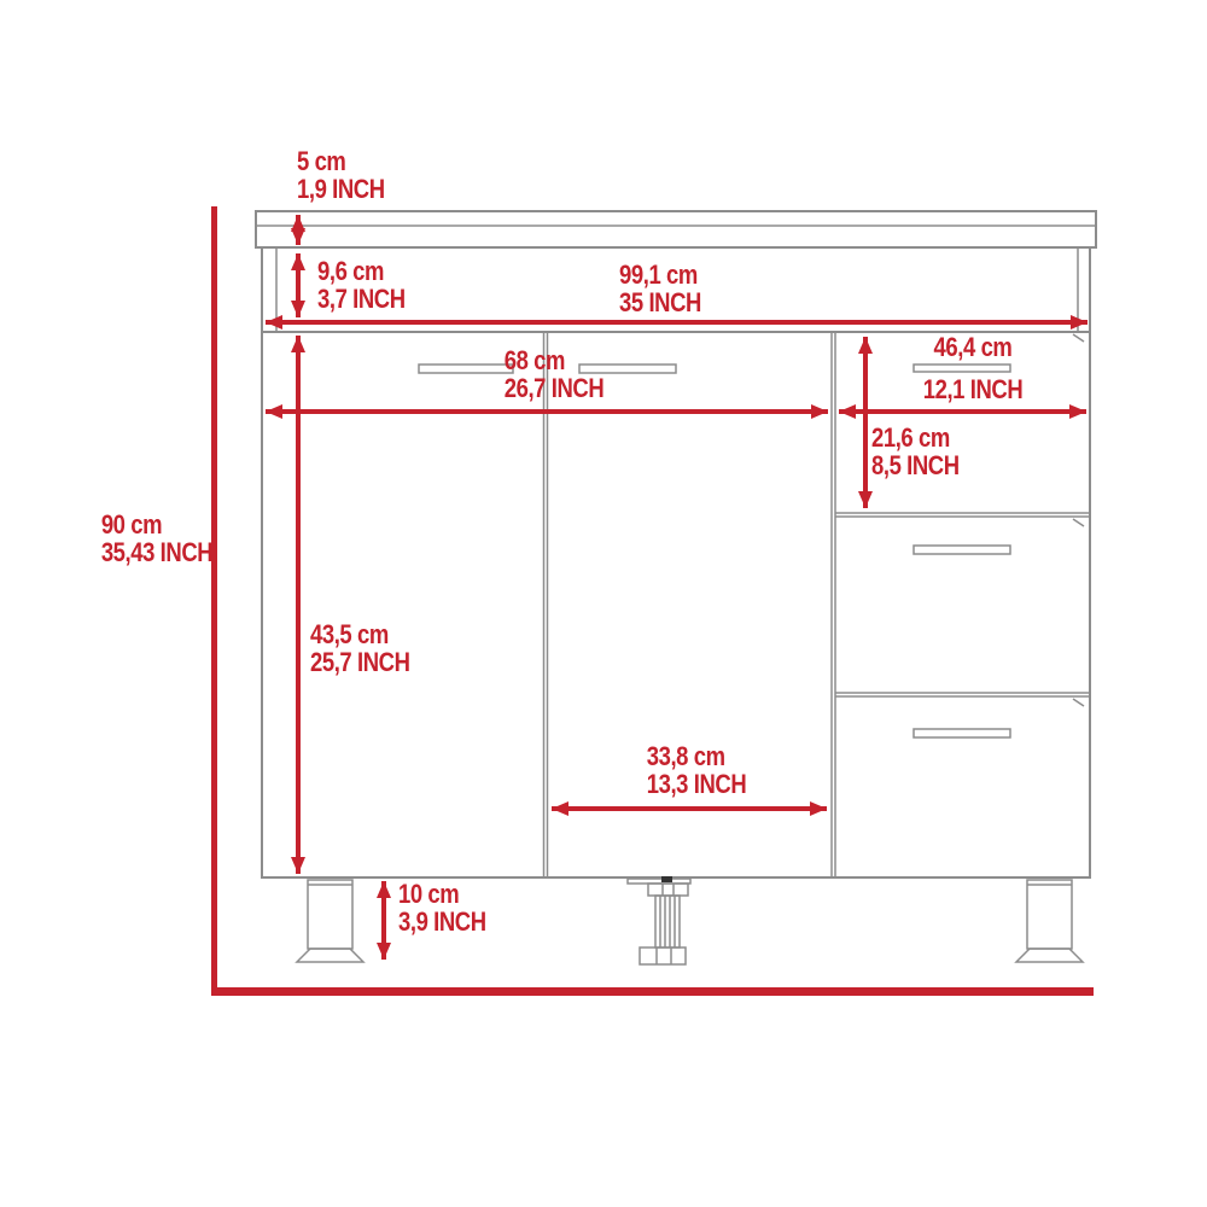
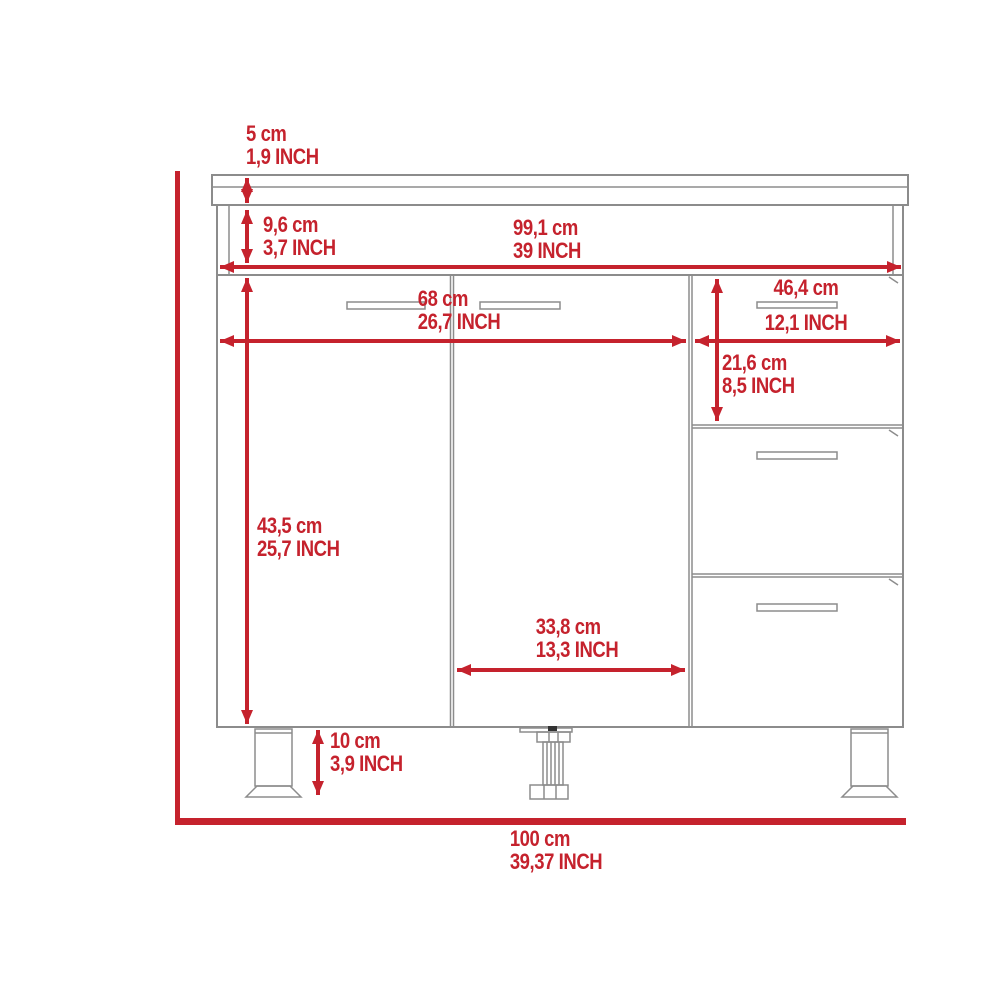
  5 cm
  1,9 INCH
  9,6 cm
  3,7 INCH
  99,1 cm
- 35 INCH
+ 39 INCH
  68 cm
  26,7 INCH
  46,4 cm
  12,1 INCH
  21,6 cm
  8,5 INCH
- 90 cm
- 35,43 INCH
  43,5 cm
  25,7 INCH
  33,8 cm
  13,3 INCH
  10 cm
  3,9 INCH
+ 100 cm
+ 39,37 INCH
